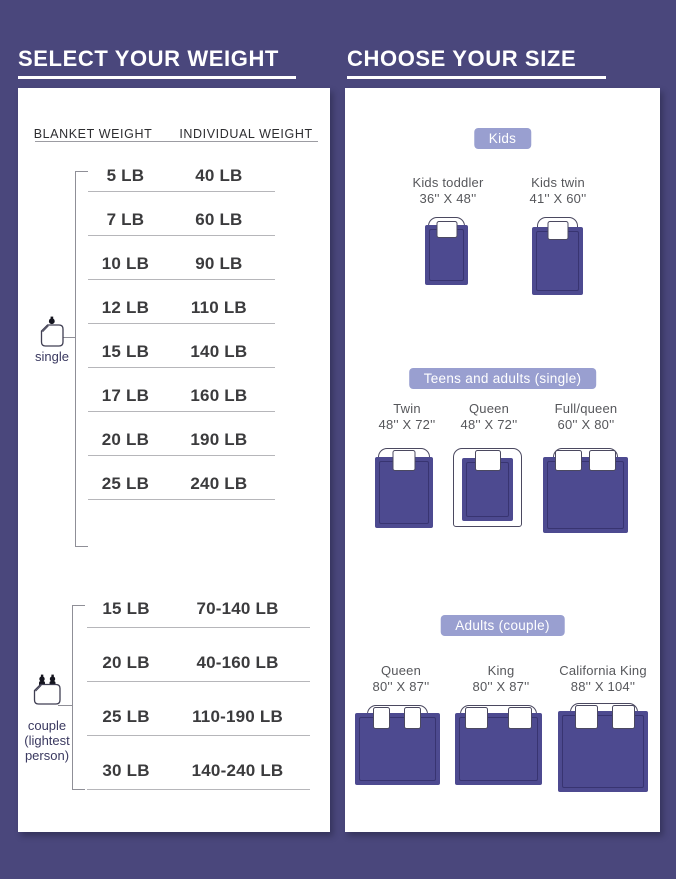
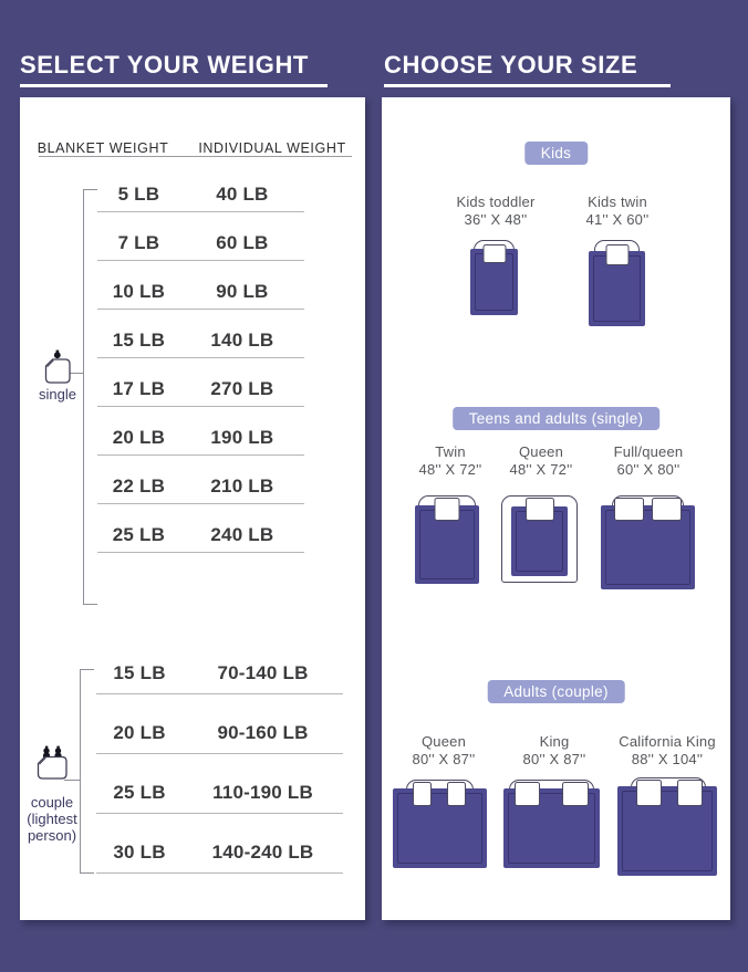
  SELECT YOUR WEIGHT
  CHOOSE YOUR SIZE
  BLANKET WEIGHT
  INDIVIDUAL WEIGHT
  5 LB
  40 LB
  7 LB
  60 LB
  10 LB
  90 LB
- 12 LB
- 110 LB
  15 LB
  140 LB
  17 LB
- 160 LB
+ 270 LB
  20 LB
  190 LB
+ 22 LB
+ 210 LB
  25 LB
  240 LB
  single
  15 LB
  70-140 LB
  20 LB
- 40-160 LB
+ 90-160 LB
  25 LB
  110-190 LB
  30 LB
  140-240 LB
  couple
  (lightest
  person)
  Kids
  Kids toddler
  36'' X 48''
  Kids twin
  41'' X 60''
  Teens and adults (single)
  Twin
  48'' X 72''
  Queen
  48'' X 72''
  Full/queen
  60'' X 80''
  Adults (couple)
  Queen
  80'' X 87''
  King
  80'' X 87''
  California King
  88'' X 104''
